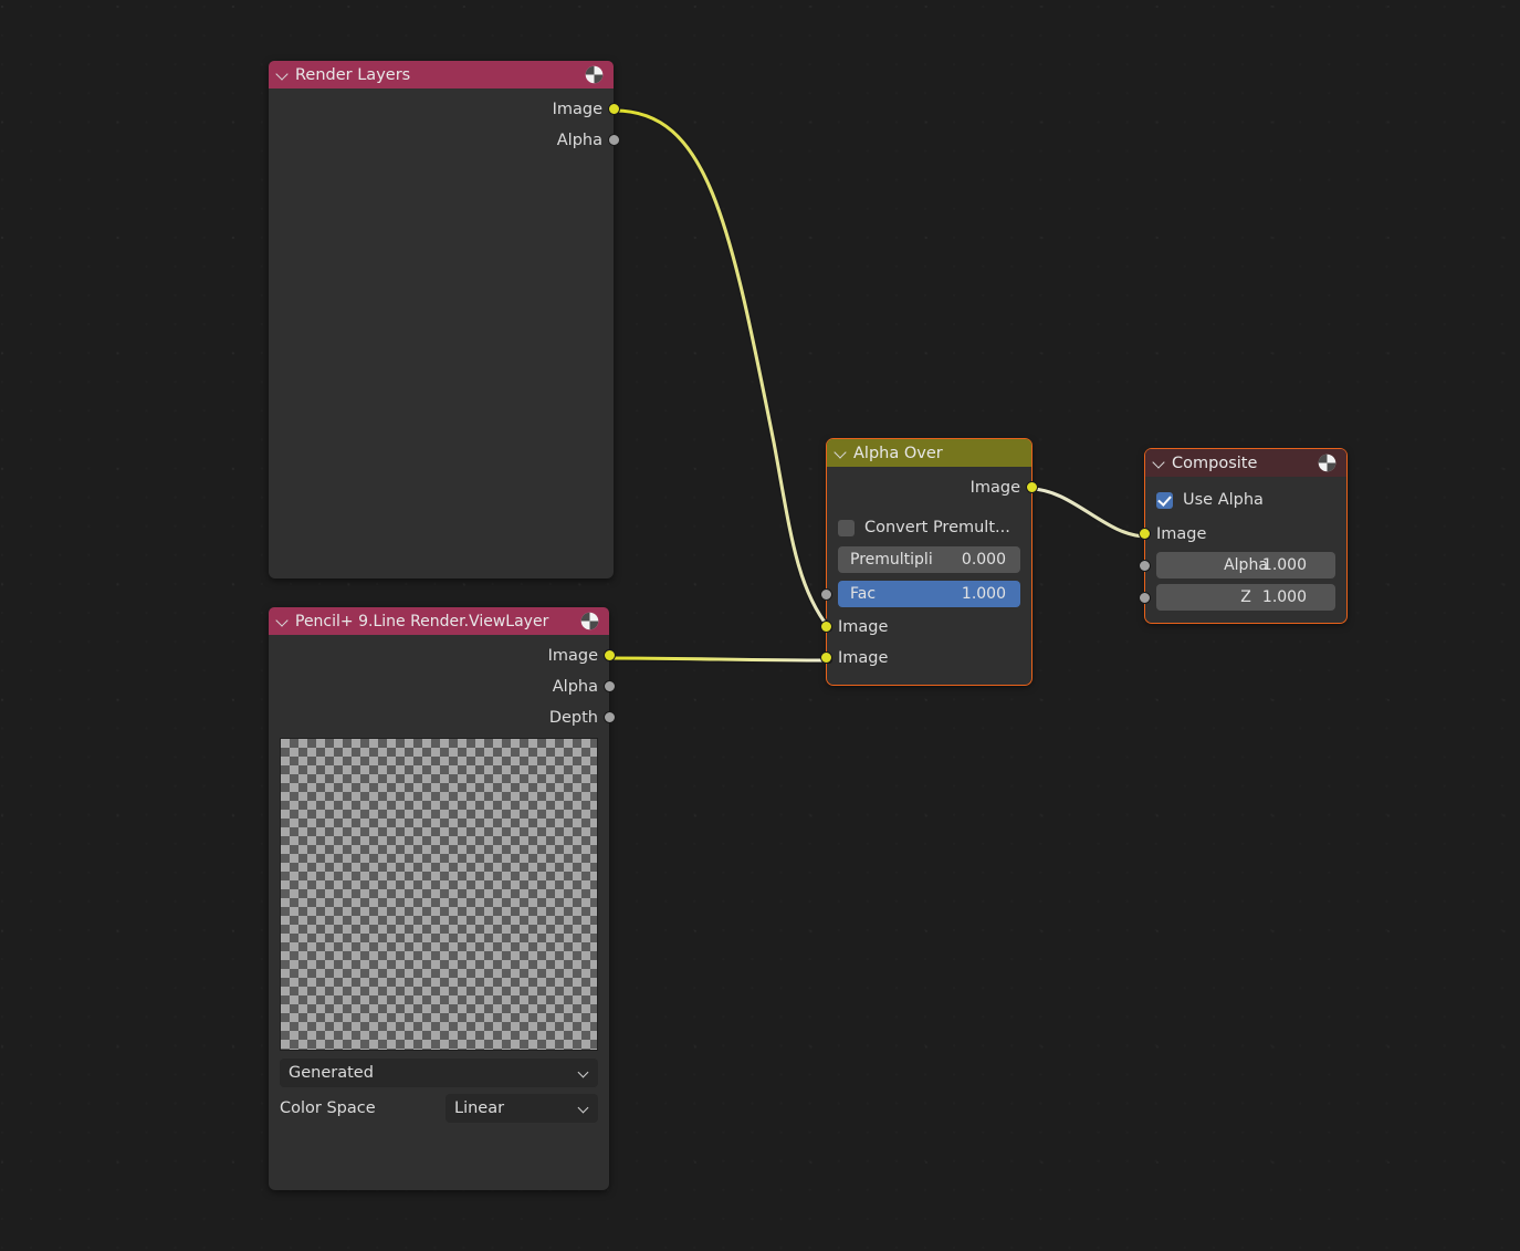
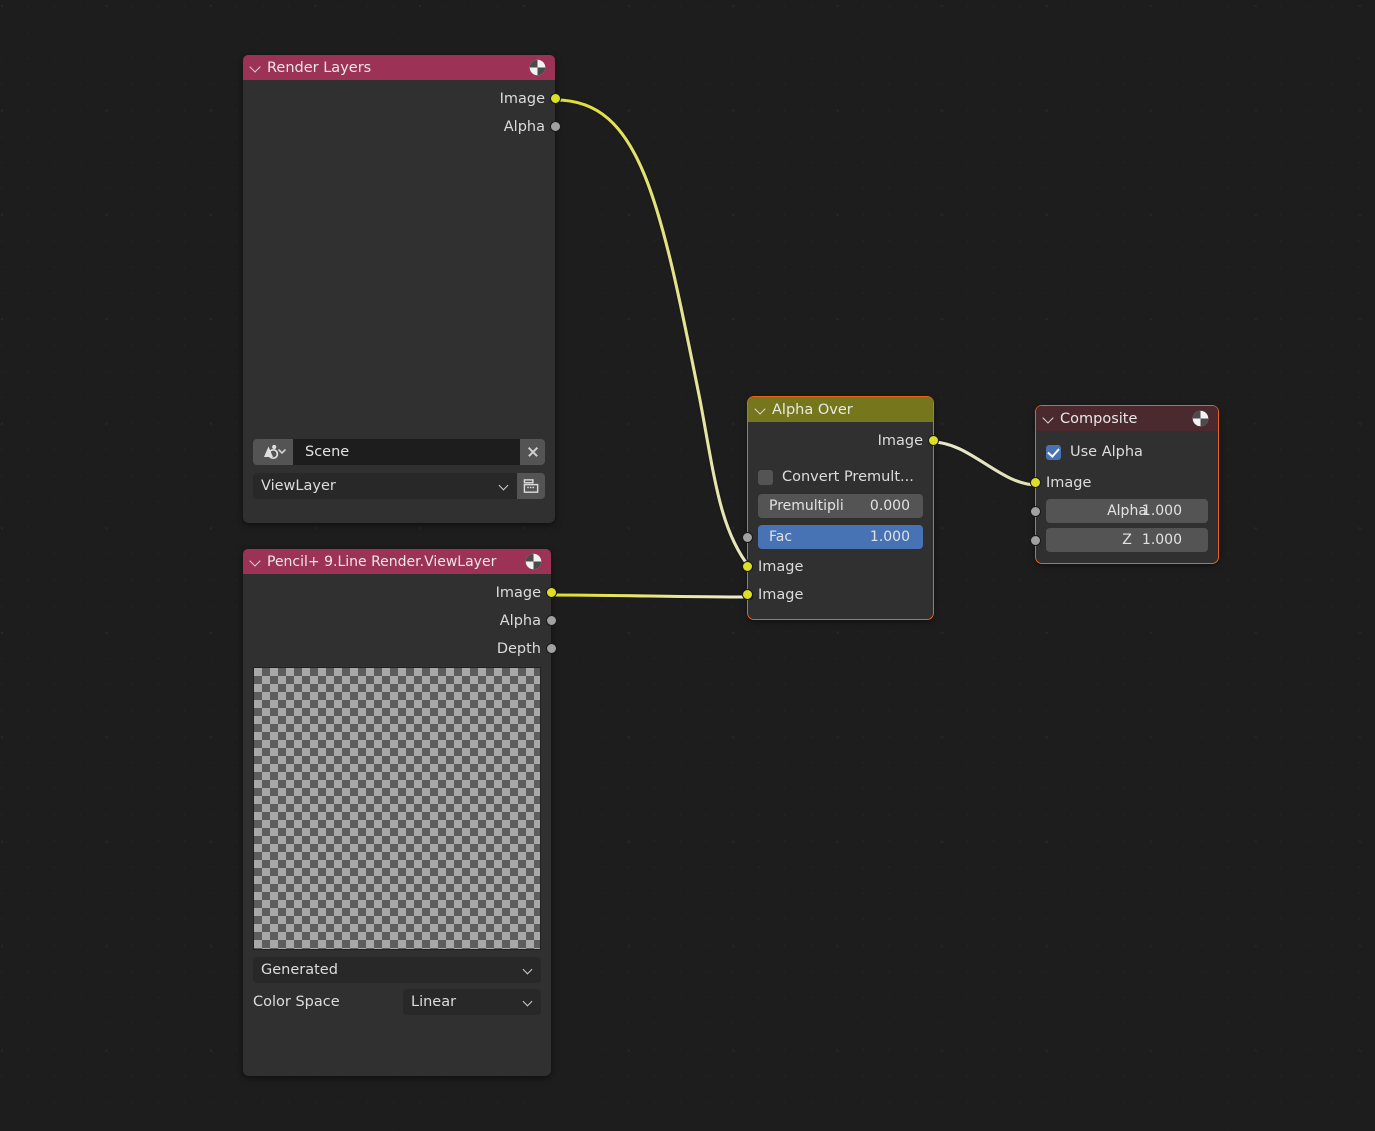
  Render Layers
  Image
  Alpha
+ Scene
+ ViewLayer
  Pencil+ 9.Line Render.ViewLayer
  Image
  Alpha
  Depth
  Generated
  Color Space
  Linear
  Alpha Over
  Image
  Convert Premult...
  Premultipli
  0.000
  Fac
  1.000
  Image
  Image
  Composite
  Use Alpha
  Image
  Alpha
  1.000
  Z
  1.000
